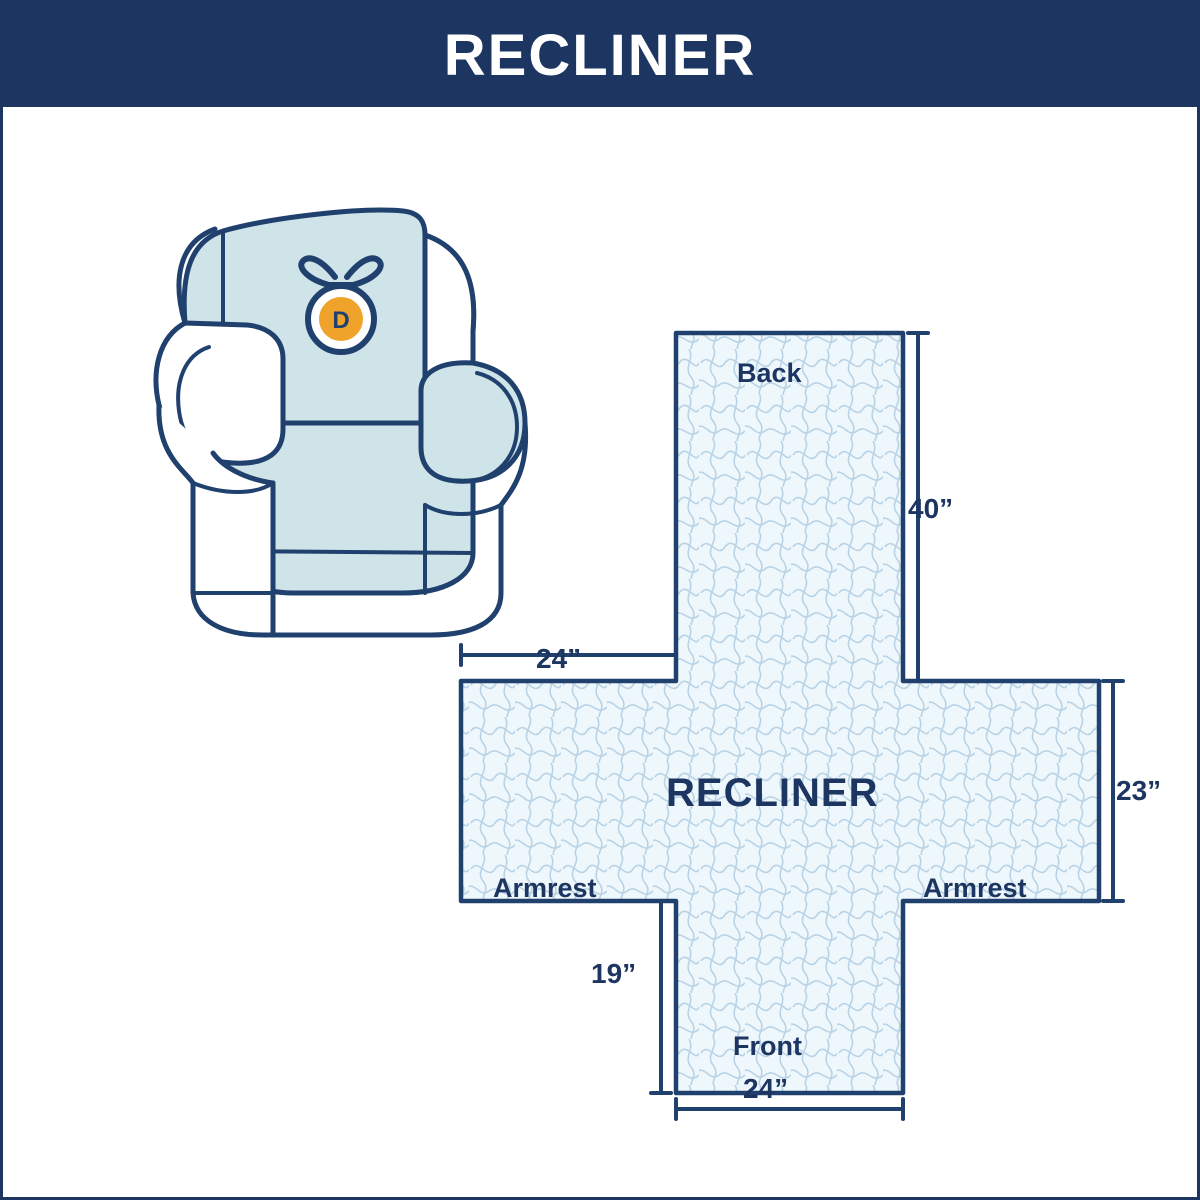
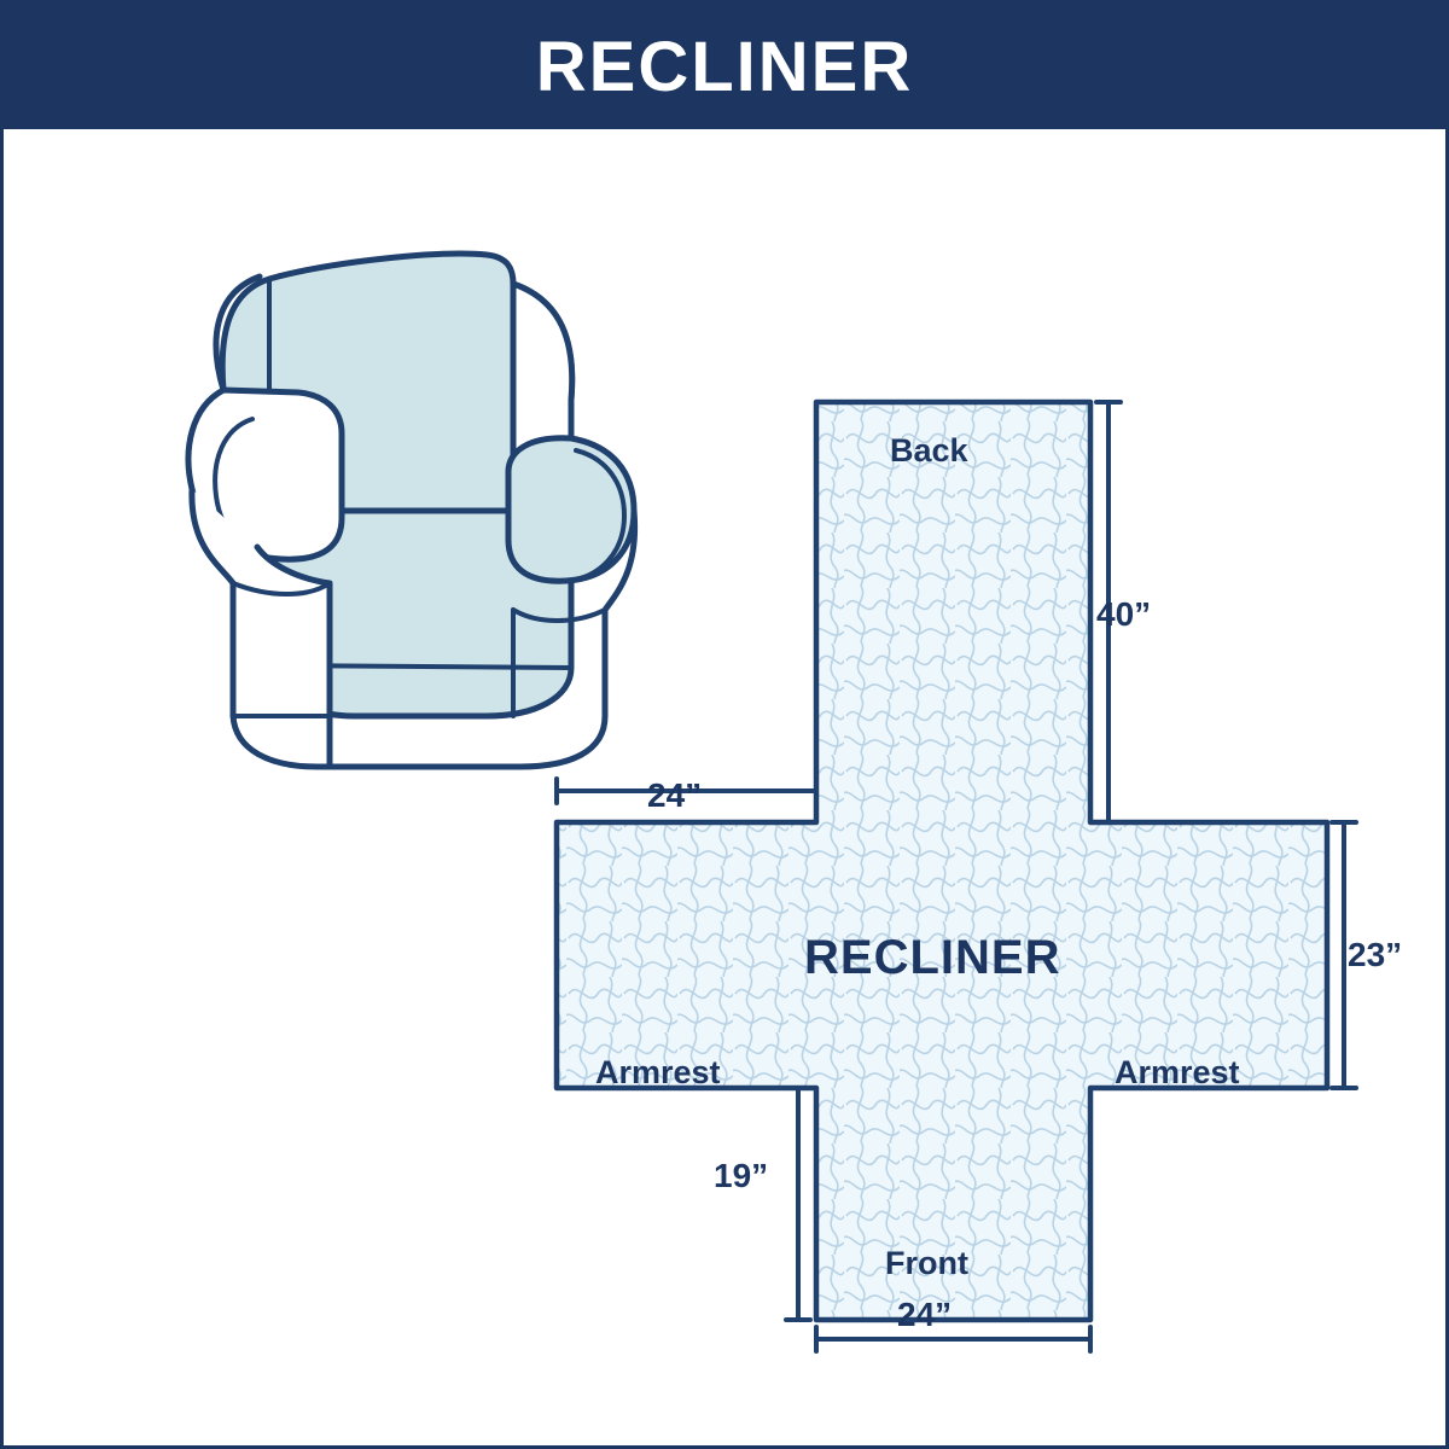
  RECLINER
- D
  Back
  RECLINER
  Armrest
  Armrest
  Front
  40”
  24”
  23”
  19”
  24”
